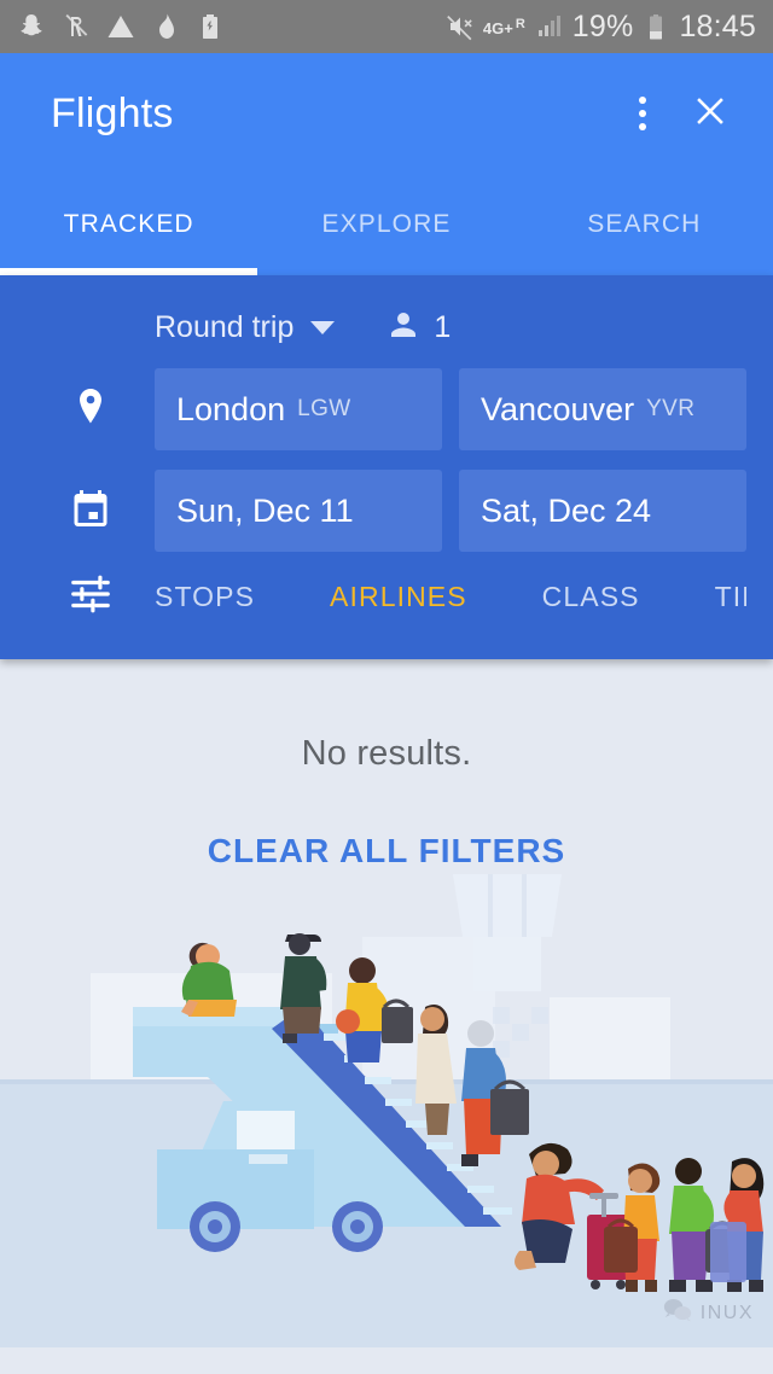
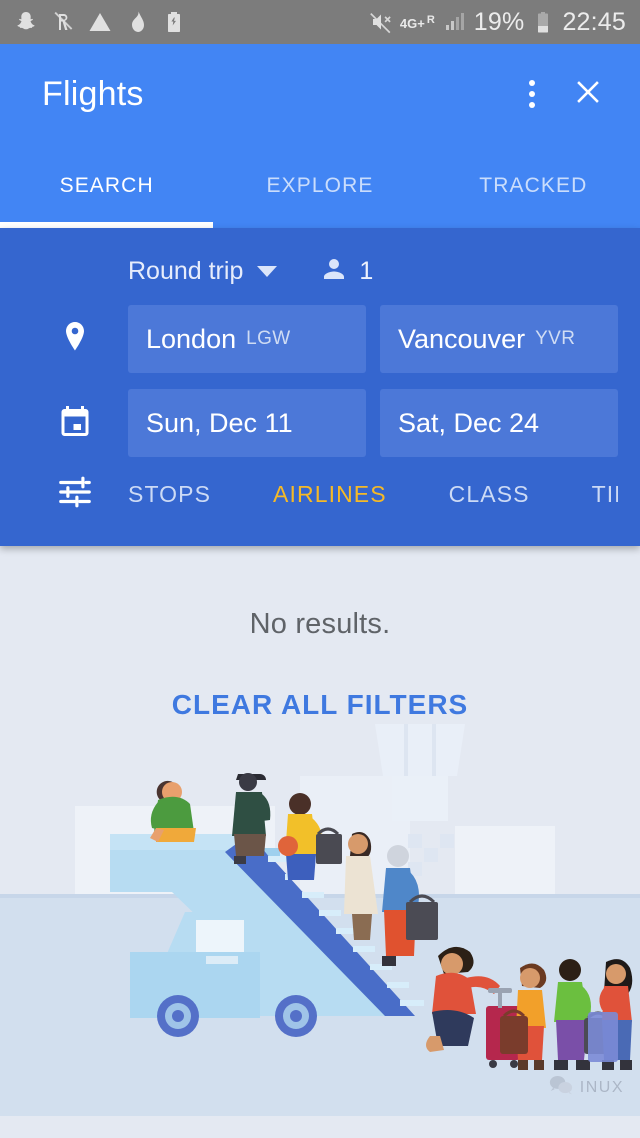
  4G+
  R
  19%
- 18:45
+ 22:45
  Flights
- TRACKED
+ SEARCH
  EXPLORE
- SEARCH
+ TRACKED
  Round trip
  1
  London
  LGW
  Vancouver
  YVR
  Sun, Dec 11
  Sat, Dec 24
  STOPS
  AIRLINES
  CLASS
  No results.
  CLEAR ALL FILTERS
  INUX
